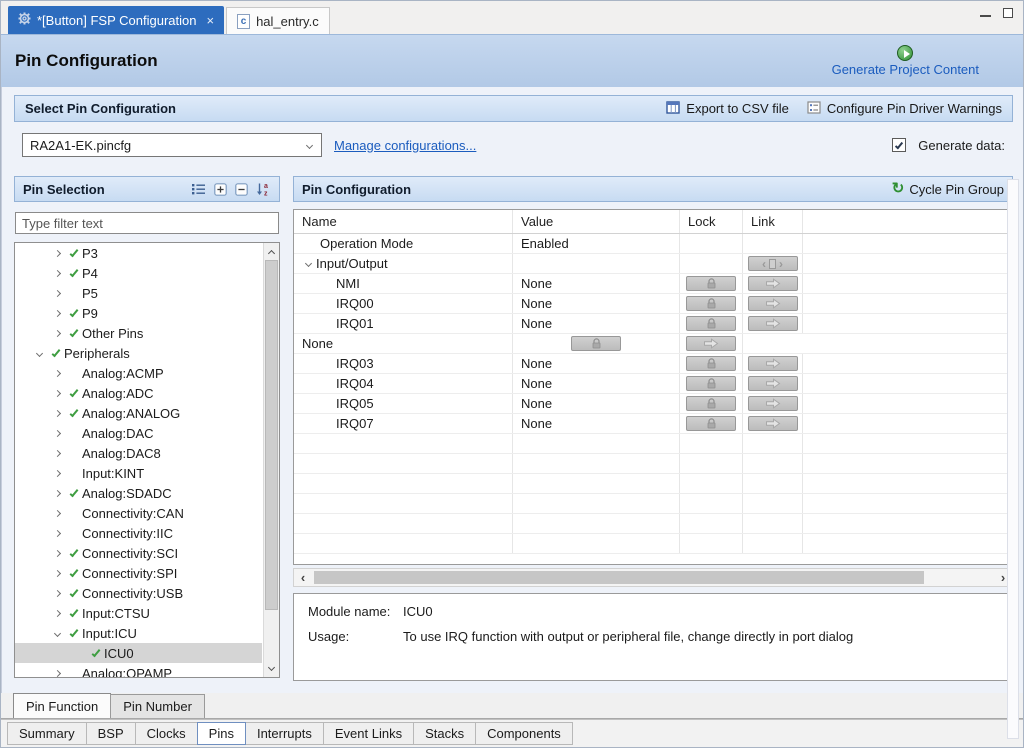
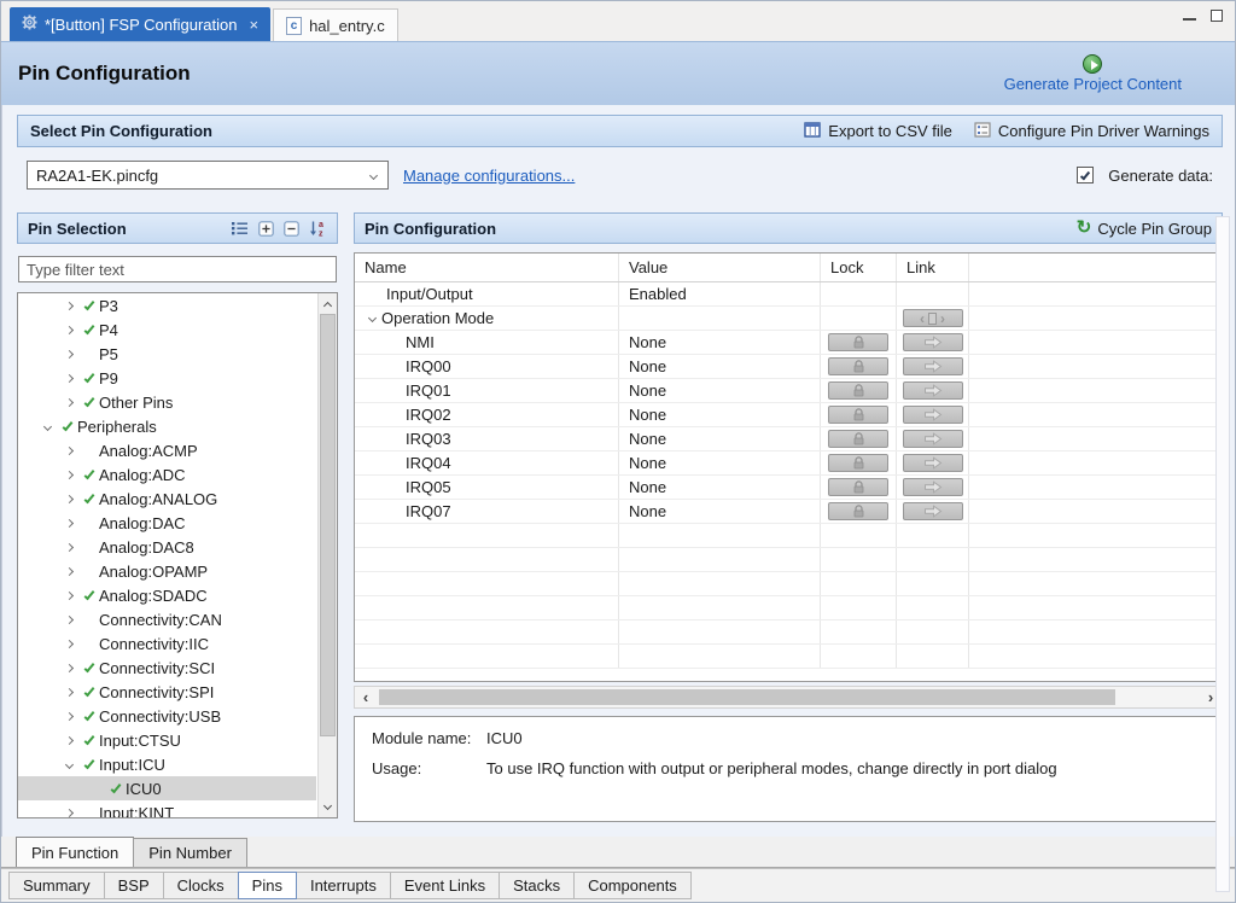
  *[Button] FSP Configuration
  ×
  c
  hal_entry.c
  Pin Configuration
  Generate Project Content
  Select Pin Configuration
  Export to CSV file
  Configure Pin Driver Warnings
  RA2A1-EK.pincfg
  Manage configurations...
  Generate data:
  Pin Selection
  Type filter text
  P3
  P4
  P5
  P9
  Other Pins
  Peripherals
  Analog:ACMP
  Analog:ADC
  Analog:ANALOG
  Analog:DAC
  Analog:DAC8
- Input:KINT
+ Analog:OPAMP
  Analog:SDADC
  Connectivity:CAN
  Connectivity:IIC
  Connectivity:SCI
  Connectivity:SPI
  Connectivity:USB
  Input:CTSU
  Input:ICU
  ICU0
- Analog:OPAMP
+ Input:KINT
  Pin Configuration
  ↻
  Cycle Pin Group
  Name
  Value
  Lock
  Link
- Operation Mode
+ Input/Output
  Enabled
- Input/Output
+ Operation Mode
  ‹
  ›
  NMI
  None
  IRQ00
  None
  IRQ01
  None
+ IRQ02
  None
  IRQ03
  None
  IRQ04
  None
  IRQ05
  None
  IRQ07
  None
  ‹
  ›
  Module name:
  ICU0
  Usage:
- To use IRQ function with output or peripheral file, change directly in port dialog
+ To use IRQ function with output or peripheral modes, change directly in port dialog
  Pin Function
  Pin Number
  Summary
  BSP
  Clocks
  Pins
  Interrupts
  Event Links
  Stacks
  Components
